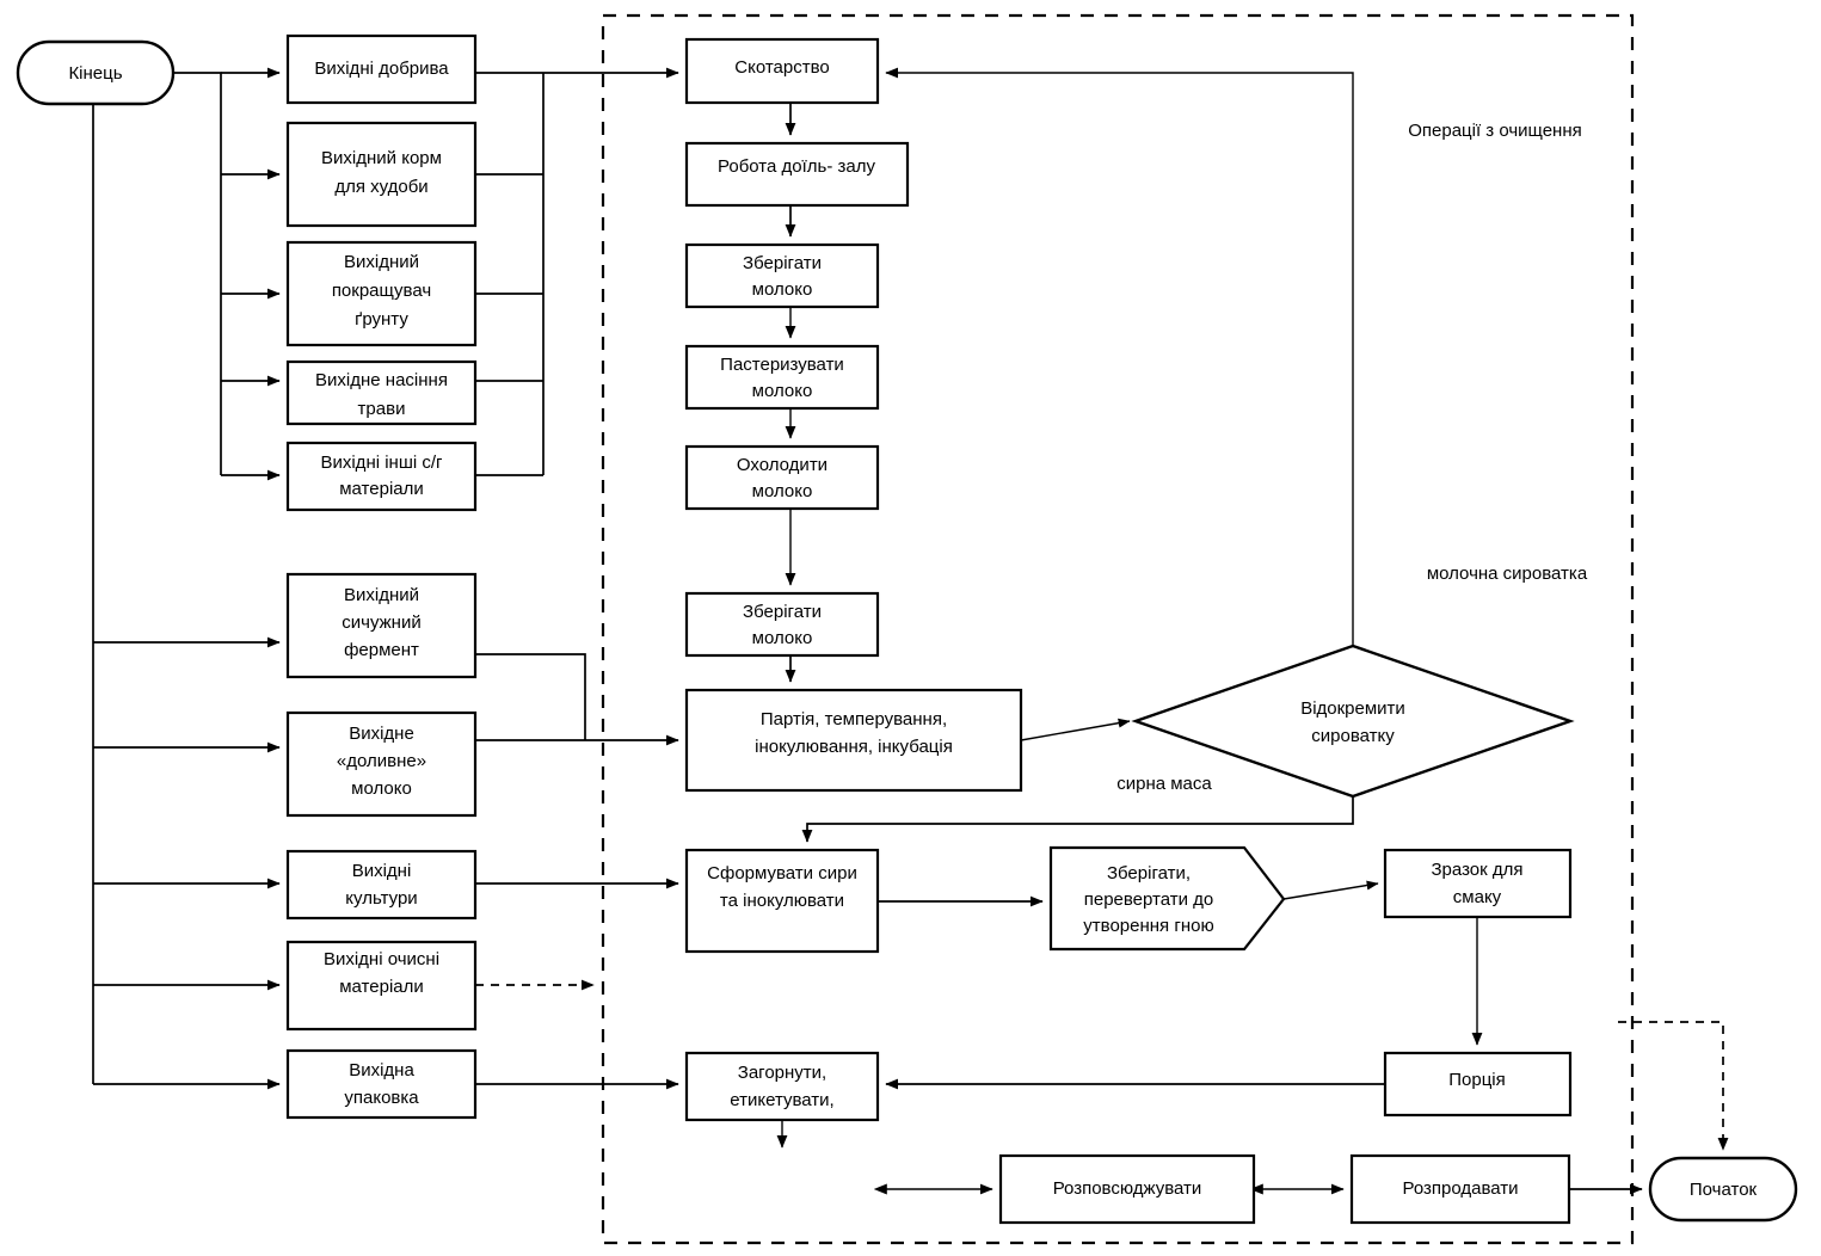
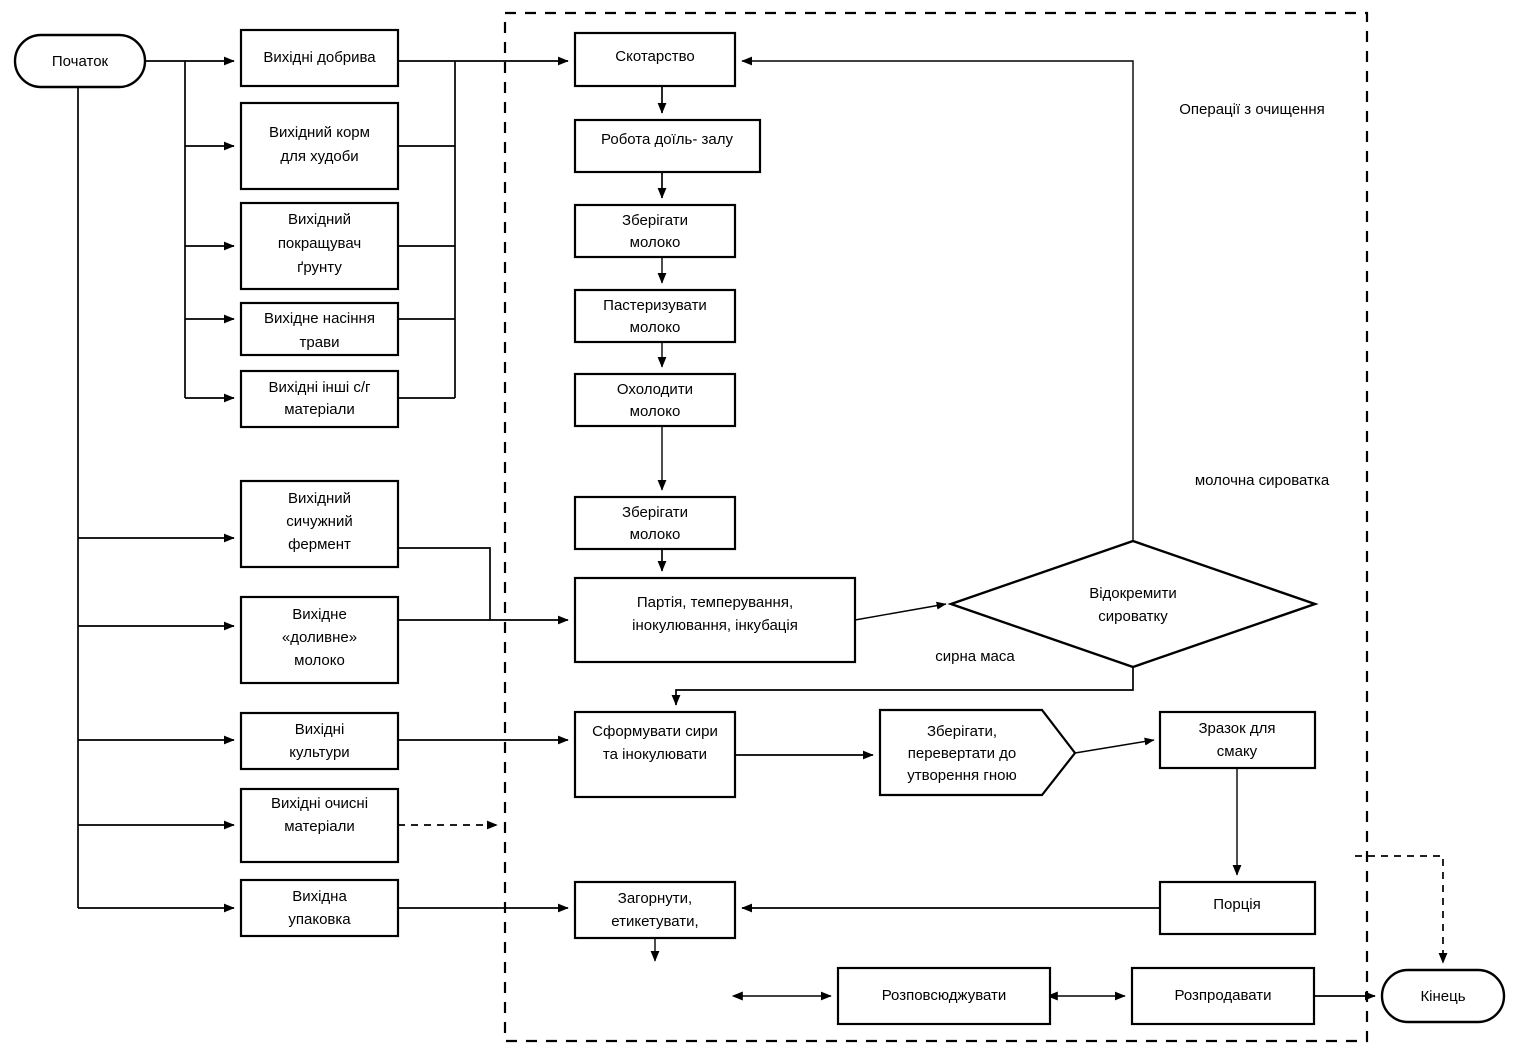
- Кінець
+ Початок
  Вихідні добрива
  Вихідний корм
  для худоби
  Вихідний
  покращувач
  ґрунту
  Вихідне насіння
  трави
  Вихідні інші с/г
  матеріали
  Вихідний
  сичужний
  фермент
  Вихідне
  «доливне»
  молоко
  Вихідні
  культури
  Вихідні очисні
  матеріали
  Вихідна
  упаковка
  Скотарство
  Робота доїль- залу
  Зберігати
  молоко
  Пастеризувати
  молоко
  Охолодити
  молоко
  Зберігати
  молоко
  Партія, темперування,
  інокулювання, інкубація
  Відокремити
  сироватку
  Сформувати сири
  та інокулювати
  Зберігати,
  перевертати до
  утворення гною
  Зразок для
  смаку
  Порція
  Загорнути,
  етикетувати,
  Розповсюджувати
  Розпродавати
- Початок
+ Кінець
  Операції з очищення
  молочна сироватка
  сирна маса
